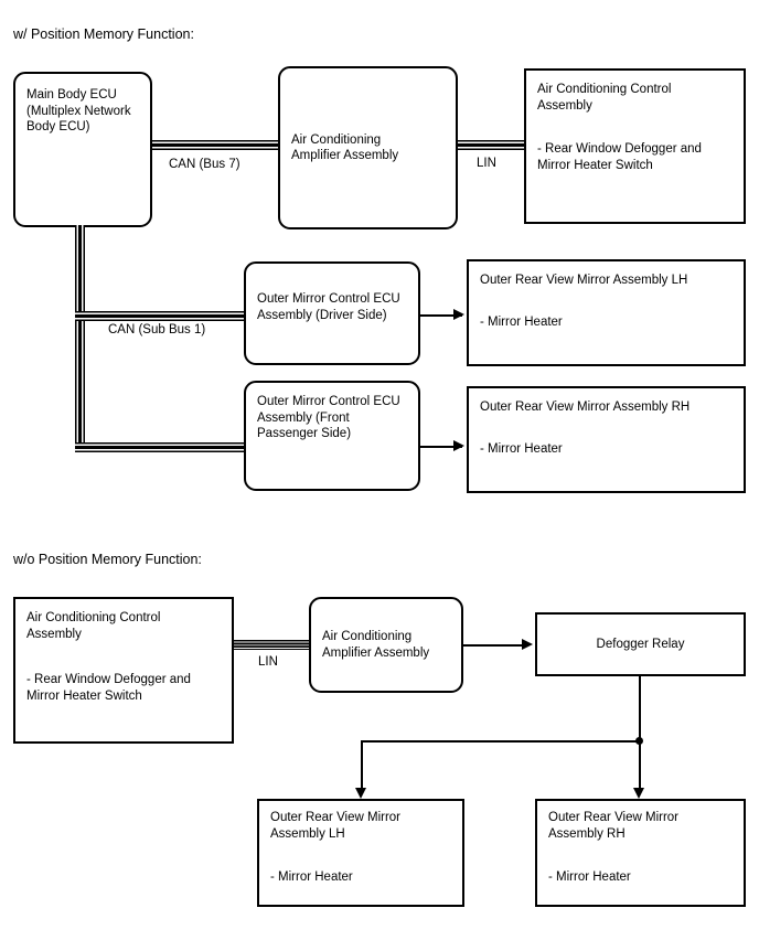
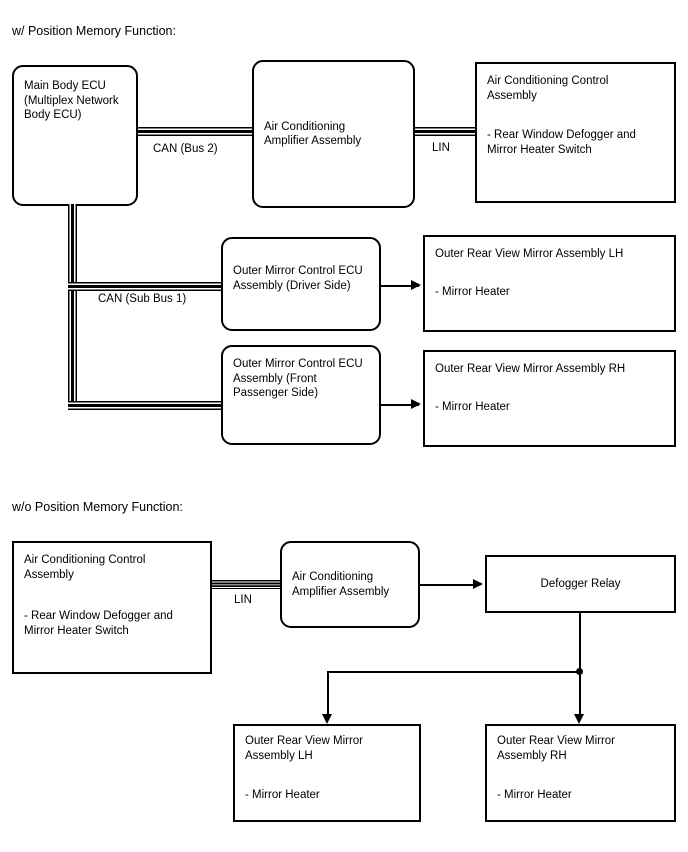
  w/ Position Memory Function:
  Main Body ECU
  (Multiplex Network
  Body ECU)
- CAN (Bus 7)
+ CAN (Bus 2)
  Air Conditioning
  Amplifier Assembly
  LIN
  Air Conditioning Control
  Assembly
  - Rear Window Defogger and
  Mirror Heater Switch
  CAN (Sub Bus 1)
  Outer Mirror Control ECU
  Assembly (Driver Side)
  Outer Mirror Control ECU
  Assembly (Front
  Passenger Side)
  Outer Rear View Mirror Assembly LH
  - Mirror Heater
  Outer Rear View Mirror Assembly RH
  - Mirror Heater
  w/o Position Memory Function:
  Air Conditioning Control
  Assembly
  - Rear Window Defogger and
  Mirror Heater Switch
  LIN
  Air Conditioning
  Amplifier Assembly
  Defogger Relay
  Outer Rear View Mirror
  Assembly LH
  - Mirror Heater
  Outer Rear View Mirror
  Assembly RH
  - Mirror Heater
